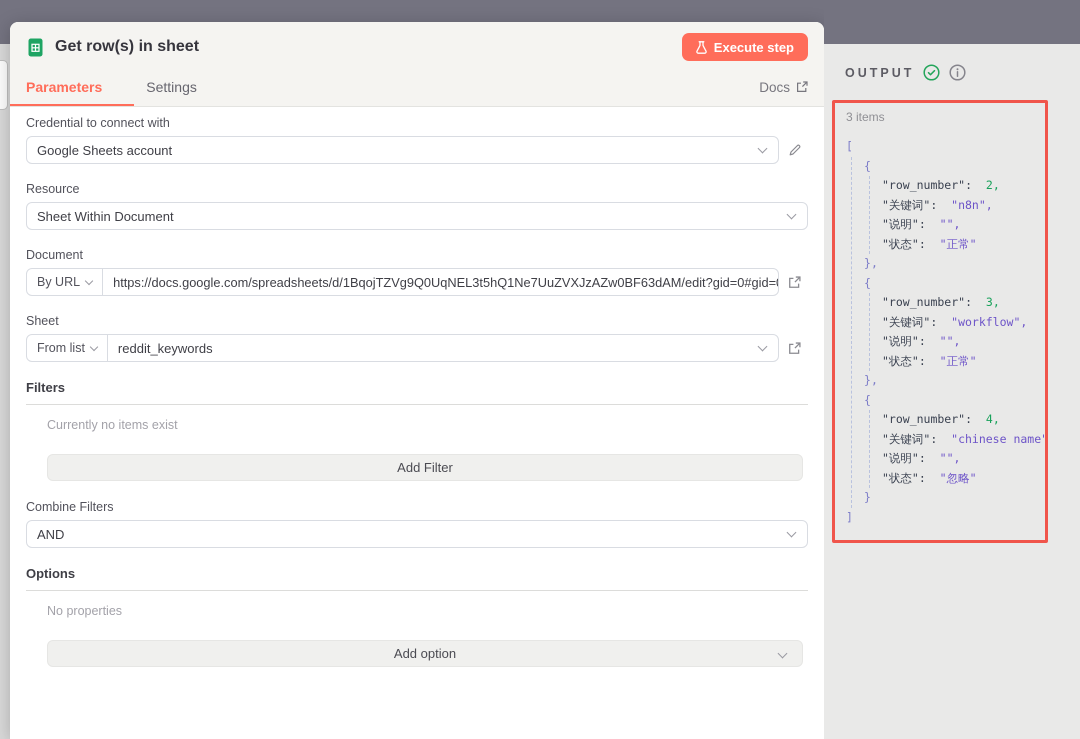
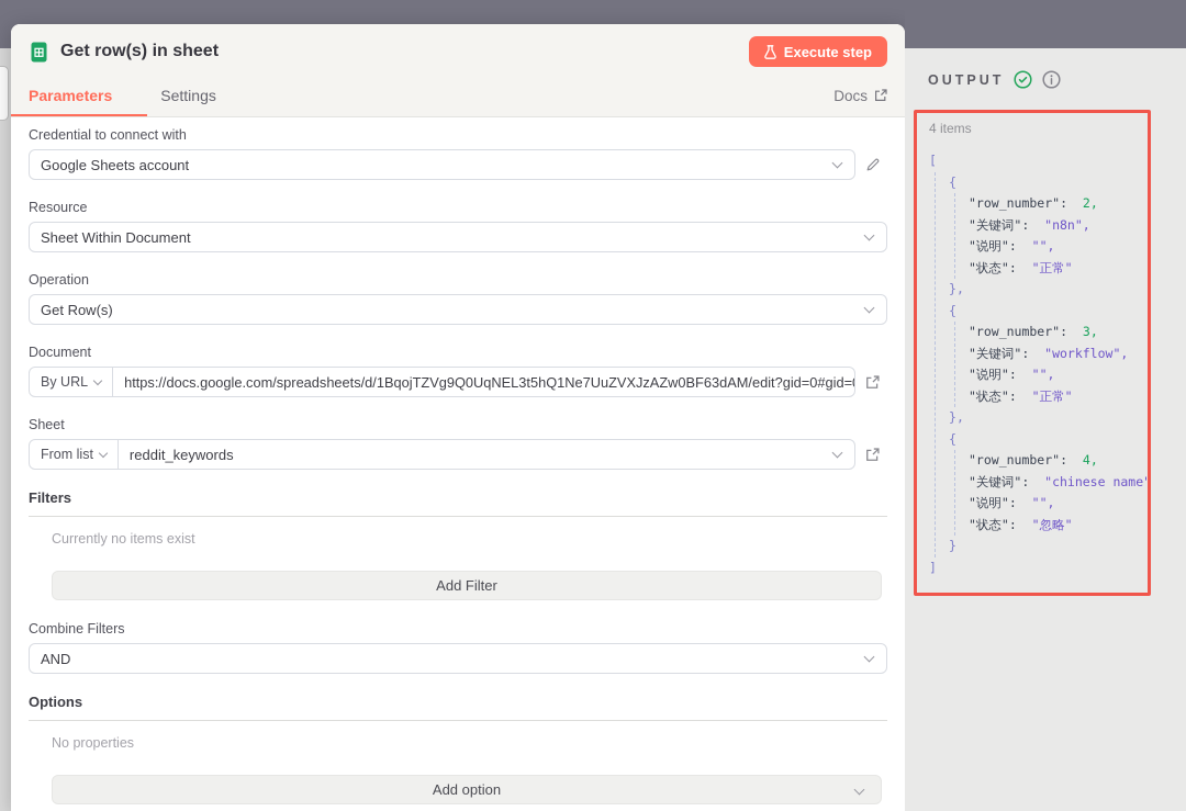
  Get row(s) in sheet
  Execute step
  Parameters
  Settings
  Docs
  Credential to connect with
  Google Sheets account
  Resource
  Sheet Within Document
+ Operation
+ Get Row(s)
  Document
  By URL
  https://docs.google.com/spreadsheets/d/1BqojTZVg9Q0UqNEL3t5hQ1Ne7UuZVXJzAZw0BF63dAM/edit?gid=0#gid=
  Sheet
  From list
  reddit_keywords
  Filters
  Currently no items exist
  Add Filter
  Combine Filters
  AND
  Options
  No properties
  Add option
  OUTPUT
- 3 items
+ 4 items
  [
  {
  "row_number": 2,
  "关键词": "n8n",
  "说明": "",
  "状态": "正常"
  },
  {
  "row_number": 3,
  "关键词": "workflow",
  "说明": "",
  "状态": "正常"
  },
  {
  "row_number": 4,
  "关键词": "chinese name"
  "说明": "",
  "状态": "忽略"
  }
  ]
